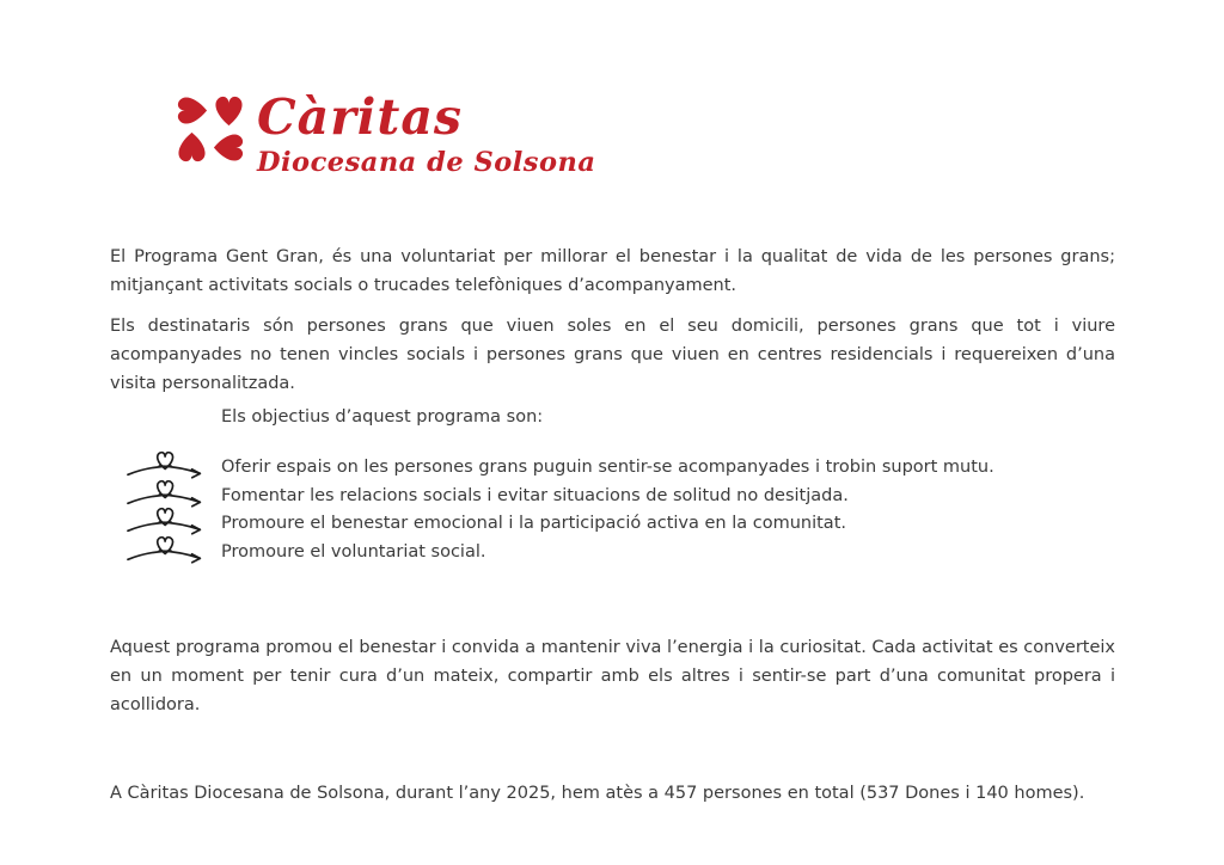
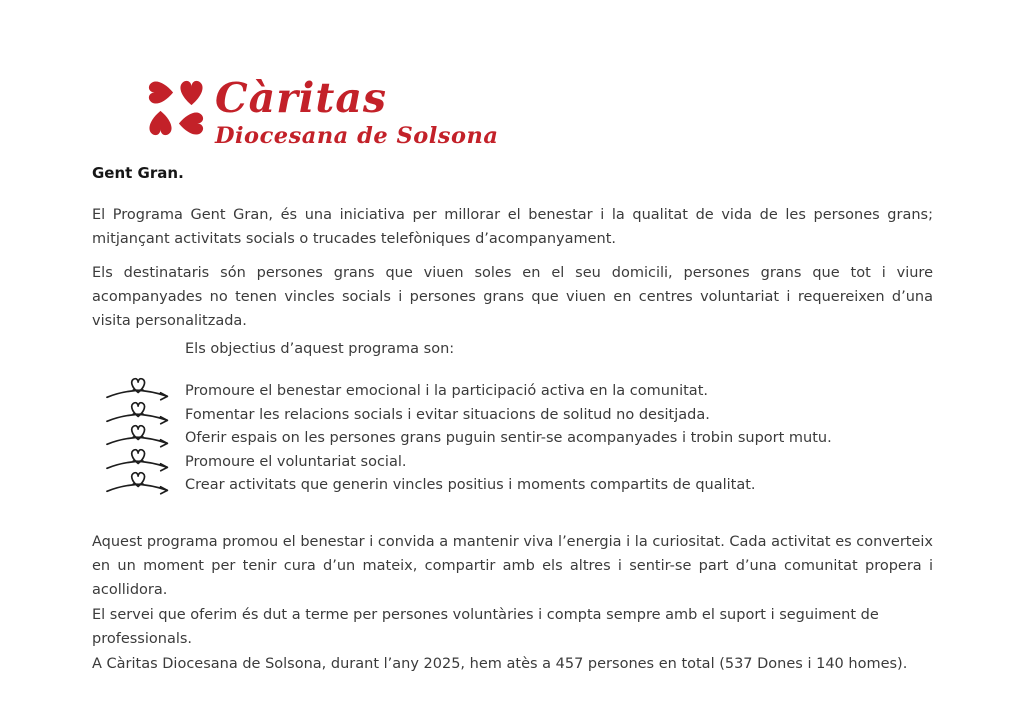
  Càritas
  Diocesana de Solsona
+ Gent Gran.
- El Programa Gent Gran, és una voluntariat per millorar el benestar i la qualitat de vida de les persones grans; mitjançant activitats socials o trucades telefòniques d’acompanyament.
+ El Programa Gent Gran, és una iniciativa per millorar el benestar i la qualitat de vida de les persones grans; mitjançant activitats socials o trucades telefòniques d’acompanyament.
- Els destinataris són persones grans que viuen soles en el seu domicili, persones grans que tot i viure acompanyades no tenen vincles socials i persones grans que viuen en centres residencials i requereixen d’una visita personalitzada.
+ Els destinataris són persones grans que viuen soles en el seu domicili, persones grans que tot i viure acompanyades no tenen vincles socials i persones grans que viuen en centres voluntariat i requereixen d’una visita personalitzada.
  Els objectius d’aquest programa son:
- Oferir espais on les persones grans puguin sentir-se acompanyades i trobin suport mutu.
+ Promoure el benestar emocional i la participació activa en la comunitat.
  Fomentar les relacions socials i evitar situacions de solitud no desitjada.
- Promoure el benestar emocional i la participació activa en la comunitat.
+ Oferir espais on les persones grans puguin sentir-se acompanyades i trobin suport mutu.
  Promoure el voluntariat social.
+ Crear activitats que generin vincles positius i moments compartits de qualitat.
  Aquest programa promou el benestar i convida a mantenir viva l’energia i la curiositat. Cada activitat es converteix en un moment per tenir cura d’un mateix, compartir amb els altres i sentir-se part d’una comunitat propera i acollidora.
+ El servei que oferim és dut a terme per persones voluntàries i compta sempre amb el suport i seguiment de professionals.
  A Càritas Diocesana de Solsona, durant l’any 2025, hem atès a 457 persones en total (537 Dones i 140 homes).
